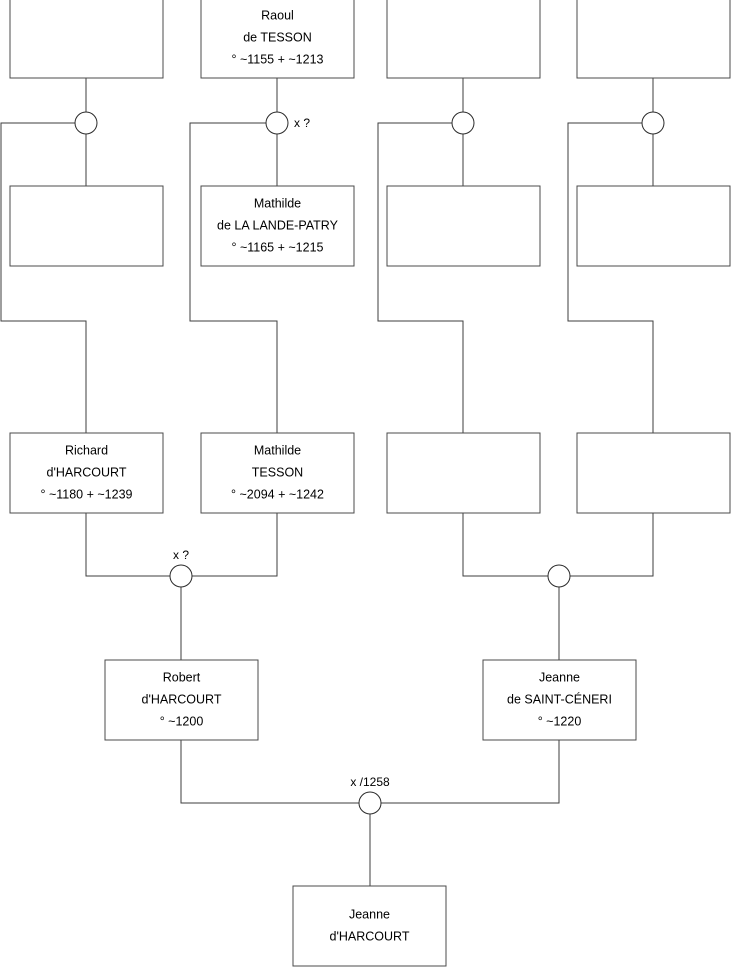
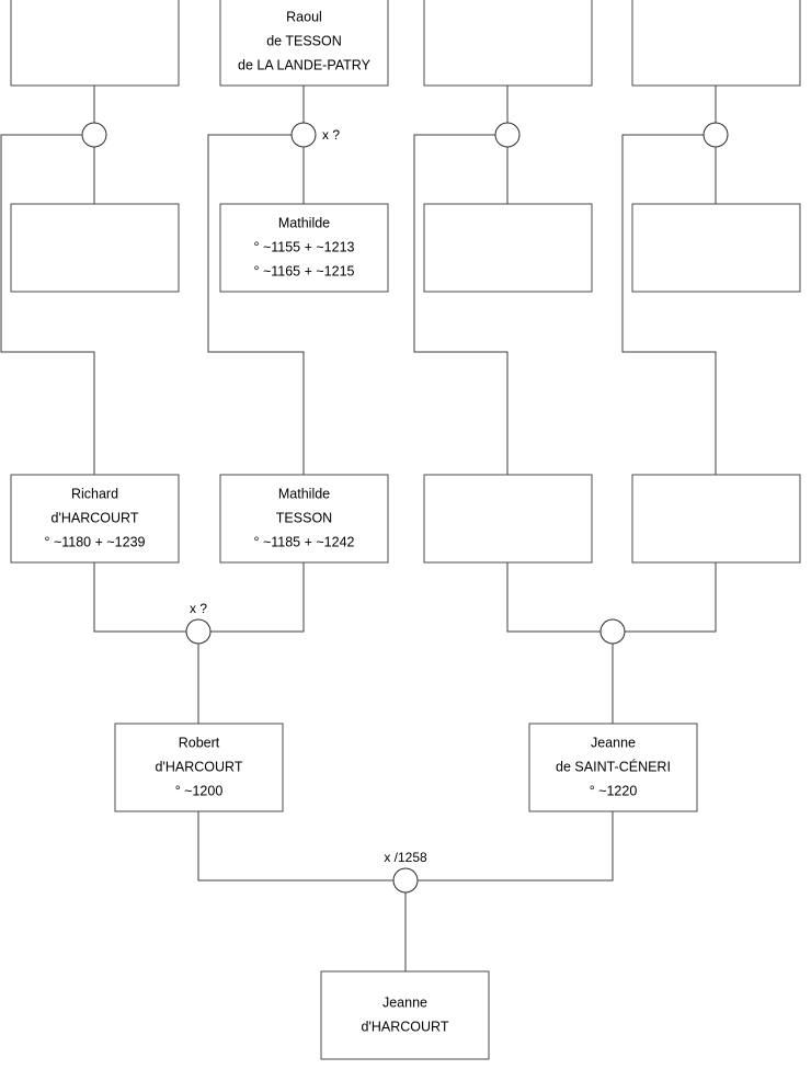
  Raoul
  de TESSON
- ° ~1155 + ~1213
+ de LA LANDE-PATRY
  Mathilde
- de LA LANDE-PATRY
+ ° ~1155 + ~1213
  ° ~1165 + ~1215
  Richard
  d'HARCOURT
  ° ~1180 + ~1239
  Mathilde
  TESSON
- ° ~2094 + ~1242
+ ° ~1185 + ~1242
  Robert
  d'HARCOURT
  ° ~1200
  Jeanne
  de SAINT-CÉNERI
  ° ~1220
  Jeanne
  d'HARCOURT
  x ?
  x ?
  x /1258
